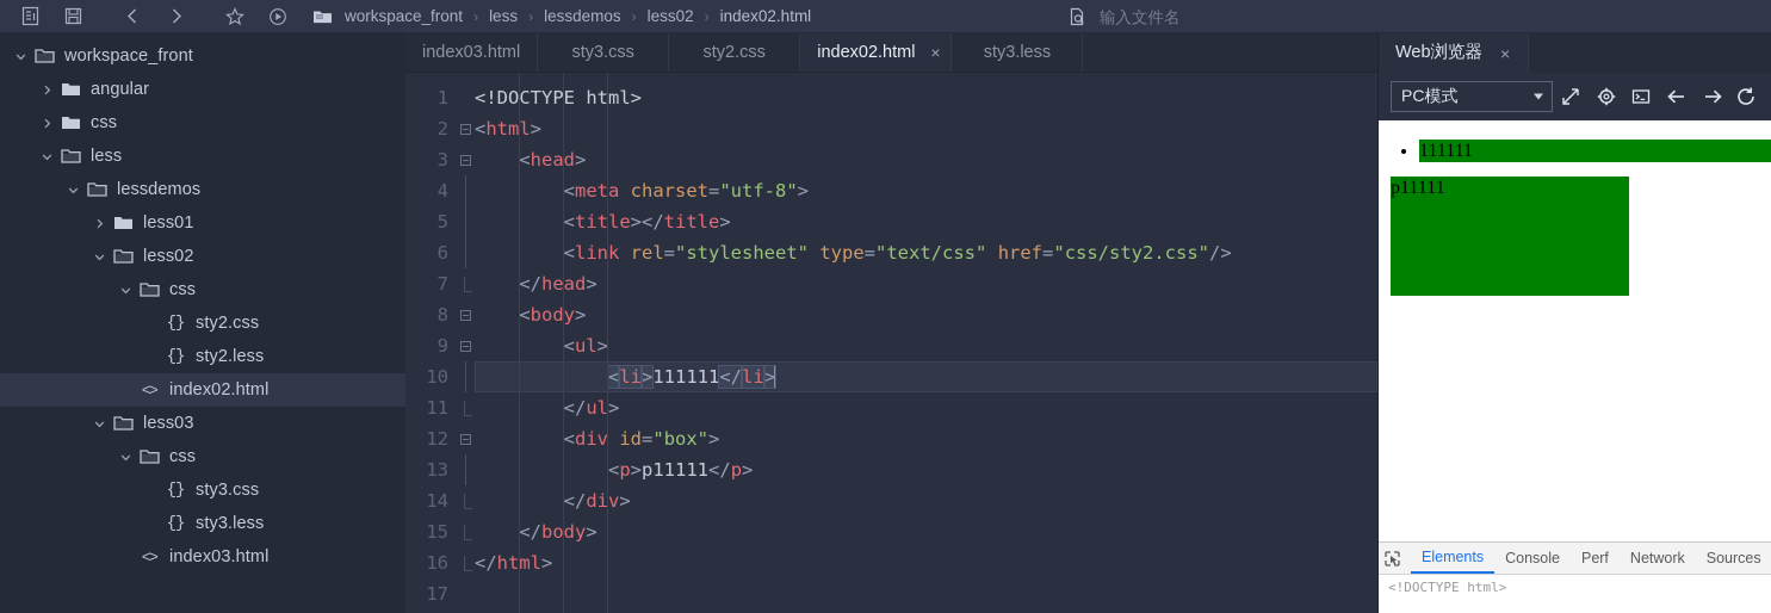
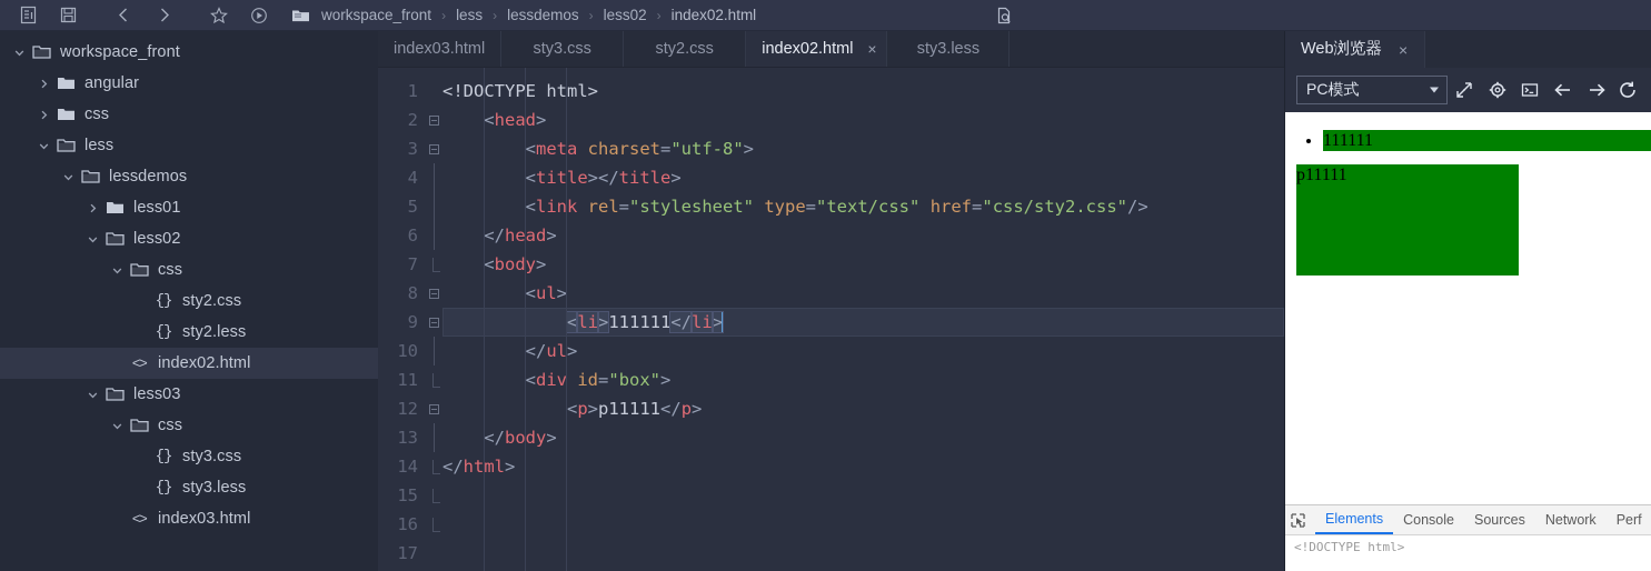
  workspace_front
  ›
  less
  ›
  lessdemos
  ›
  less02
  ›
  index02.html
- 输入文件名
  workspace_front
  angular
  css
  less
  lessdemos
  less01
  less02
  css
  {}
  sty2.css
  {}
  sty2.less
  <>
  index02.html
  less03
  css
  {}
  sty3.css
  {}
  sty3.less
  <>
  index03.html
  index03.html
  sty3.css
  sty2.css
  index02.html
  ×
  sty3.less
  1
  2
  3
  4
  5
  6
  7
  8
  9
  10
  11
  12
  13
  14
  15
  16
  17
  <!DOCTYPE html>
- <html>
  <head>
  <meta charset="utf-8">
  <title></title>
  <link rel="stylesheet" type="text/css" href="css/sty2.css"/>
  </head>
  <body>
  <ul>
  <li>111111</li>
  </ul>
  <div id="box">
  <p>p11111</p>
- </div>
  </body>
  </html>
  Web浏览器
  ×
  PC模式
  111111
  p11111
  Elements
  Console
- Perf
+ Sources
  Network
- Sources
+ Perf
  <!DOCTYPE html>
